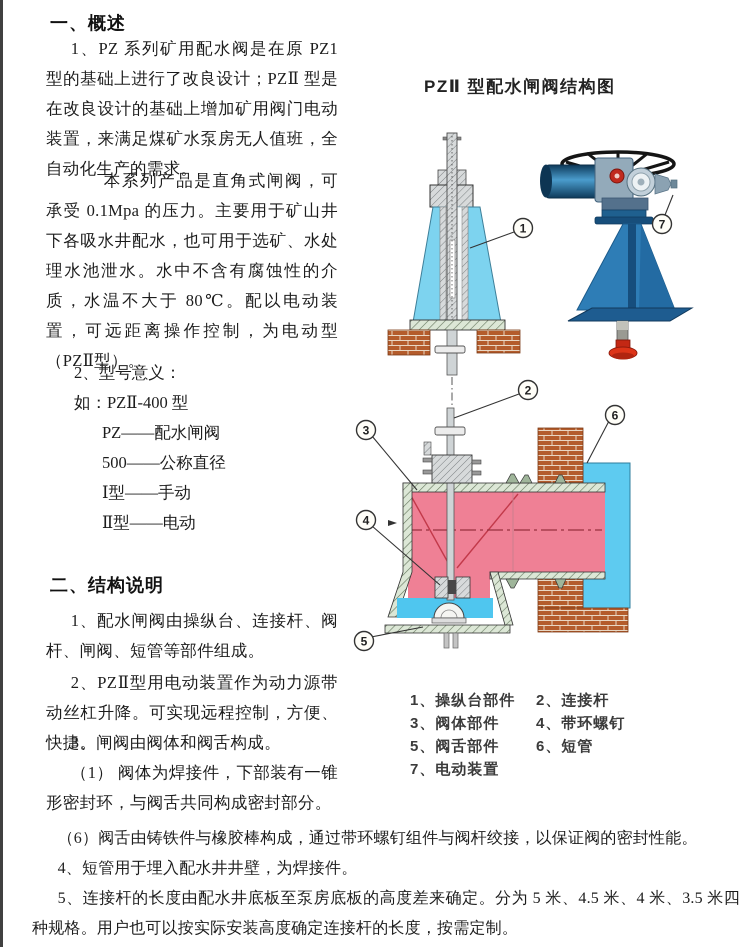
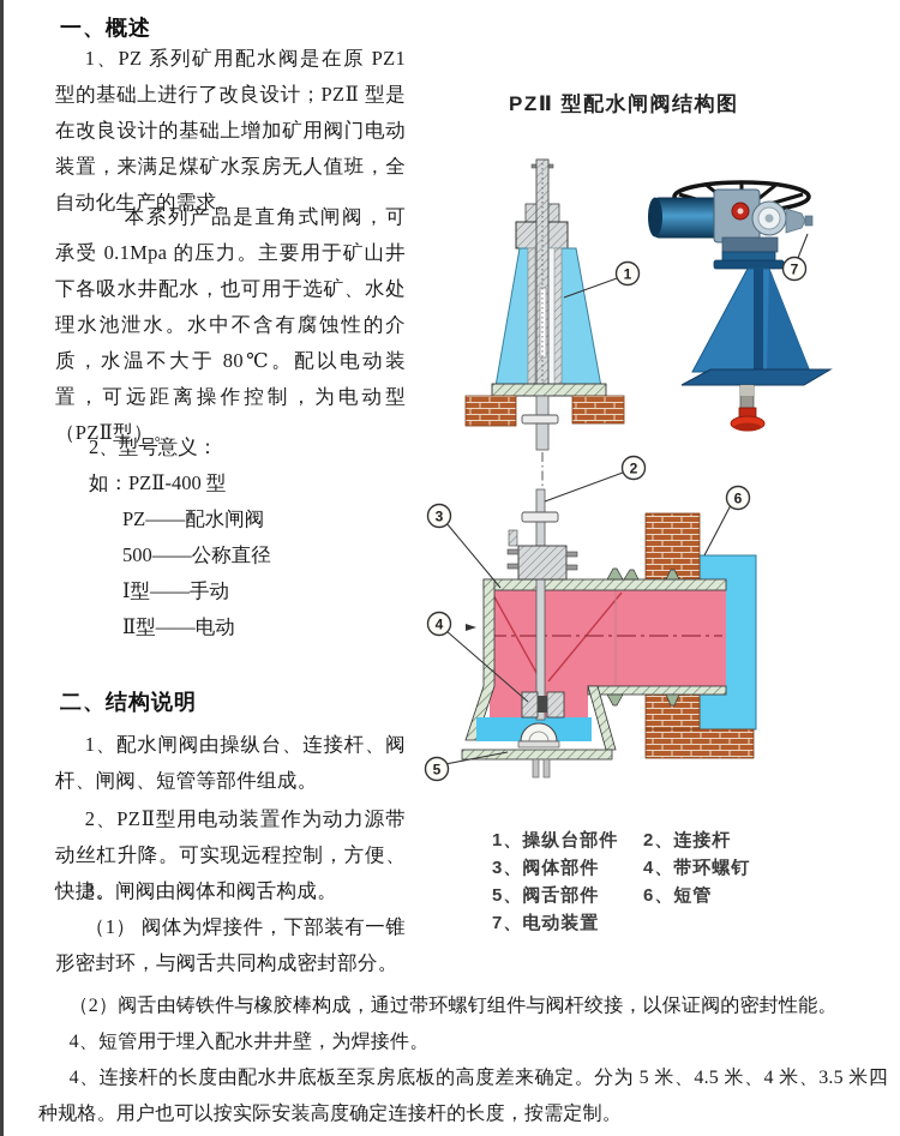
  一、概述
  1、PZ 系列矿用配水阀是在原 PZ1 型的基础上进行了改良设计；PZⅡ 型是在改良设计的基础上增加矿用阀门电动装置，来满足煤矿水泵房无人值班，全自动化生产的需求。
  本系列产品是直角式闸阀，可承受 0.1Mpa 的压力。主要用于矿山井下各吸水井配水，也可用于选矿、水处理水池泄水。水中不含有腐蚀性的介质，水温不大于 80℃。配以电动装置，可远距离操作控制，为电动型（PZⅡ型）。
  2、型号意义：
  如：PZⅡ-400 型
  PZ——配水闸阀
  500——公称直径
  Ⅰ型——手动
  Ⅱ型——电动
  二、结构说明
  1、配水闸阀由操纵台、连接杆、阀杆、闸阀、短管等部件组成。
  2、PZⅡ型用电动装置作为动力源带动丝杠升降。可实现远程控制，方便、快捷。
  3、闸阀由阀体和阀舌构成。
  （1） 阀体为焊接件，下部装有一锥形密封环，与阀舌共同构成密封部分。
- （6）阀舌由铸铁件与橡胶棒构成，通过带环螺钉组件与阀杆绞接，以保证阀的密封性能。
+ （2）阀舌由铸铁件与橡胶棒构成，通过带环螺钉组件与阀杆绞接，以保证阀的密封性能。
  4、短管用于埋入配水井井壁，为焊接件。
- 5、连接杆的长度由配水井底板至泵房底板的高度差来确定。分为 5 米、4.5 米、4 米、3.5 米四种规格。用户也可以按实际安装高度确定连接杆的长度，按需定制。
+ 4、连接杆的长度由配水井底板至泵房底板的高度差来确定。分为 5 米、4.5 米、4 米、3.5 米四种规格。用户也可以按实际安装高度确定连接杆的长度，按需定制。
  PZⅡ 型配水闸阀结构图
  1
  2
  3
  4
  5
  6
  7
  1、操纵台部件
  2、连接杆
  3、阀体部件
  4、带环螺钉
  5、阀舌部件
  6、短管
  7、电动装置
